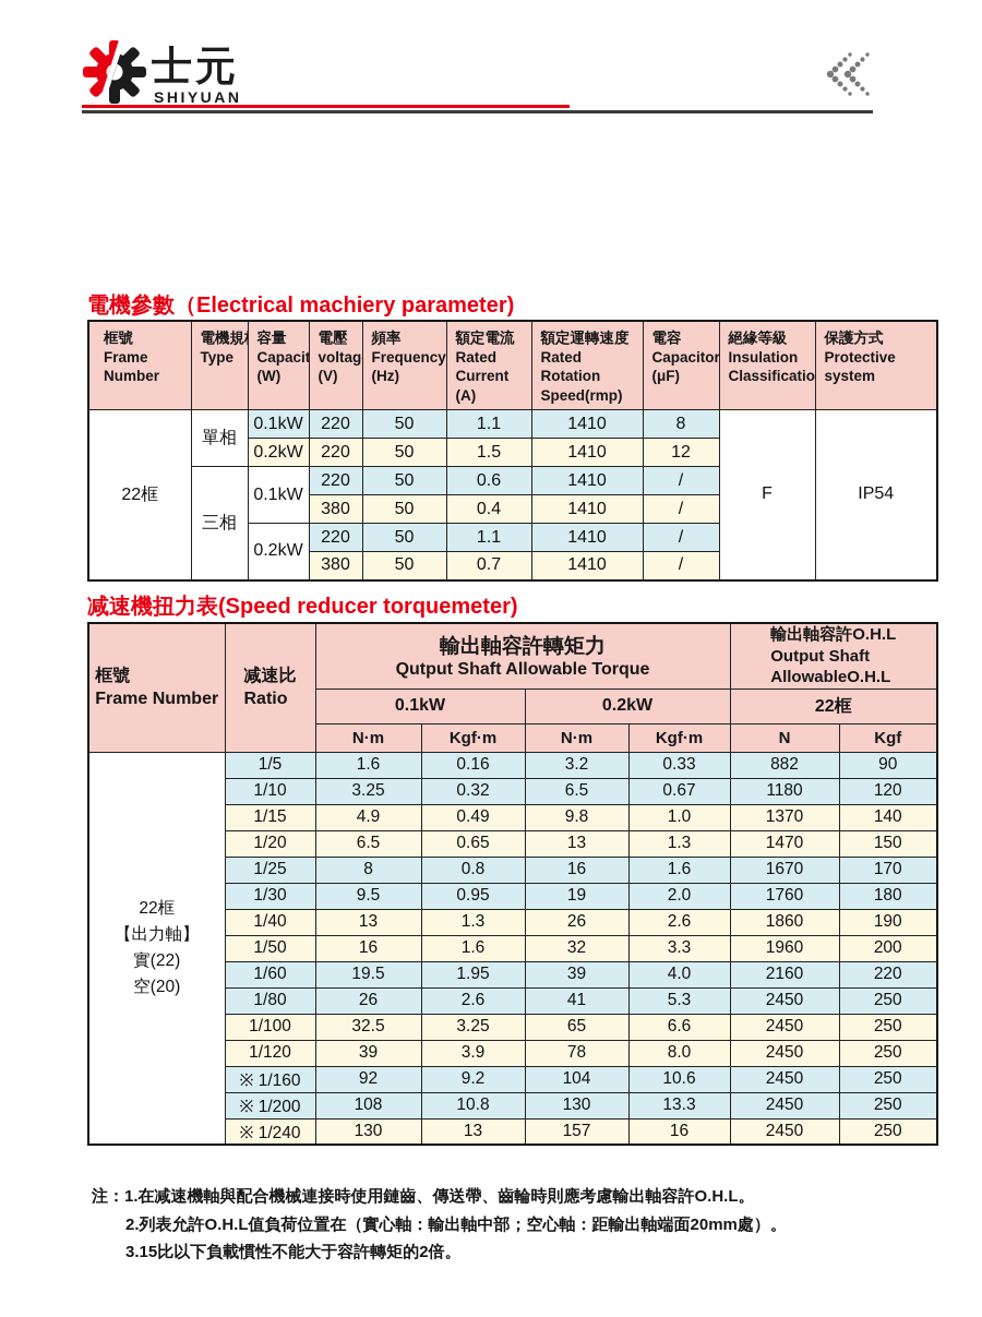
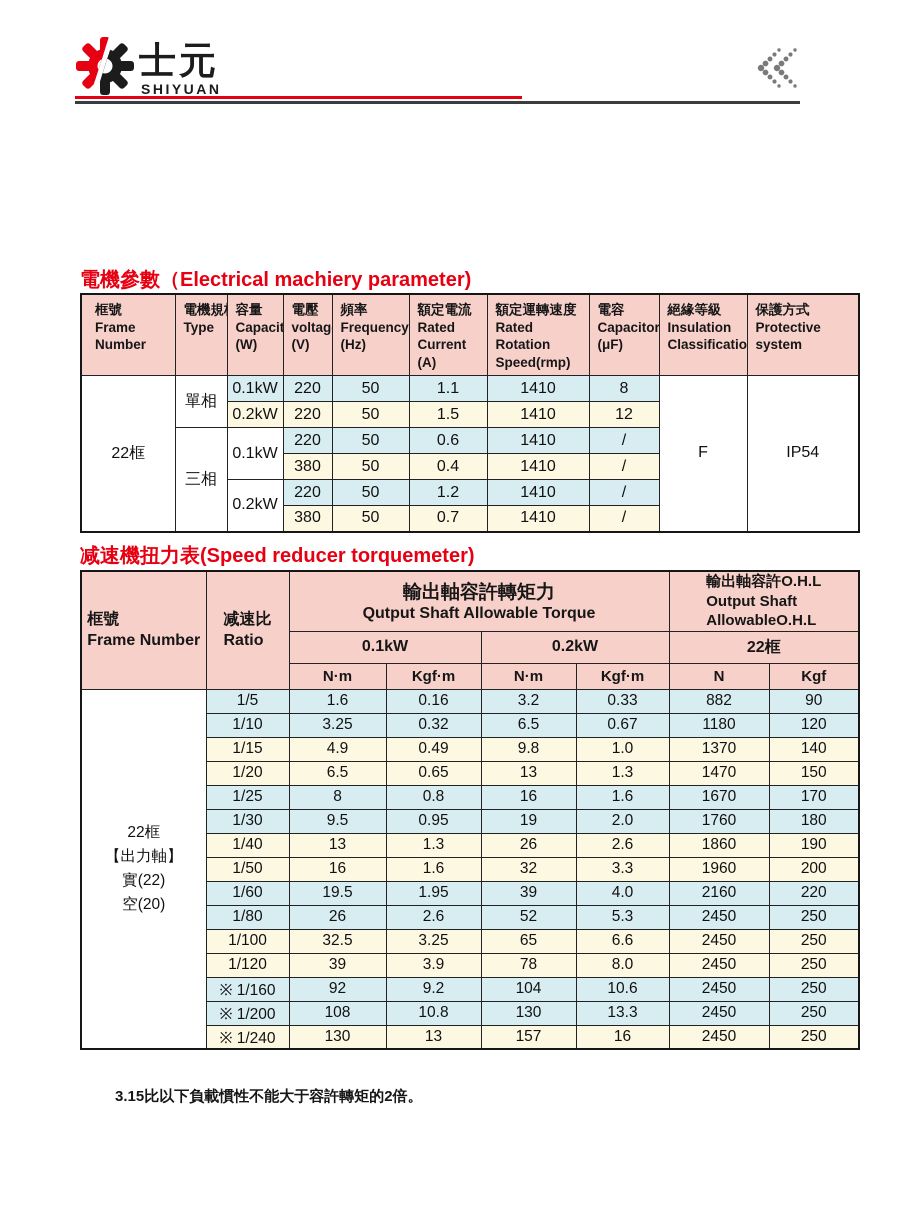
  士元
  SHIYUAN
  電機參數（Electrical machiery parameter)
  框號Frame Number	電機規Type	容量Capacit (W)	電壓voltag (V)	頻率Frequency (Hz)	額定電流Rated Current (A)	額定運轉速度Rated Rotation Speed(rmp)	電容Capacitor (μF)	絕緣等級Insulation Classificatio	保護方式Protective system
  22框	單相	0.1kW	220	50	1.1	1410	8	F	IP54
  0.2kW	220	50	1.5	1410	12
  三相	0.1kW	220	50	0.6	1410	/
  380	50	0.4	1410	/
- 0.2kW	220	50	1.1	1410	/
+ 0.2kW	220	50	1.2	1410	/
  380	50	0.7	1410	/
  减速機扭力表(Speed reducer torquemeter)
  框號Frame Number	减速比Ratio	輸出軸容許轉矩力Qutput Shaft Allowable Torque	輸出軸容許O.H.LOutput ShaftAllowableO.H.L
  0.1kW	0.2kW	22框
  N·m	Kgf·m	N·m	Kgf·m	N	Kgf
  22框 【出力軸】 實(22) 空(20)	1/5	1.6	0.16	3.2	0.33	882	90
  1/10	3.25	0.32	6.5	0.67	1180	120
  1/15	4.9	0.49	9.8	1.0	1370	140
  1/20	6.5	0.65	13	1.3	1470	150
  1/25	8	0.8	16	1.6	1670	170
  1/30	9.5	0.95	19	2.0	1760	180
  1/40	13	1.3	26	2.6	1860	190
  1/50	16	1.6	32	3.3	1960	200
  1/60	19.5	1.95	39	4.0	2160	220
- 1/80	26	2.6	41	5.3	2450	250
+ 1/80	26	2.6	52	5.3	2450	250
  1/100	32.5	3.25	65	6.6	2450	250
  1/120	39	3.9	78	8.0	2450	250
  ※ 1/160	92	9.2	104	10.6	2450	250
  ※ 1/200	108	10.8	130	13.3	2450	250
  ※ 1/240	130	13	157	16	2450	250
- 注：
- 1.在减速機軸與配合機械連接時使用鏈齒、傳送帶、齒輪時則應考慮輸出軸容許O.H.L。
- 2.列表允許O.H.L值負荷位置在（實心軸：輸出軸中部；空心軸：距輸出軸端面20mm處）。
  3.15比以下負載慣性不能大于容許轉矩的2倍。
